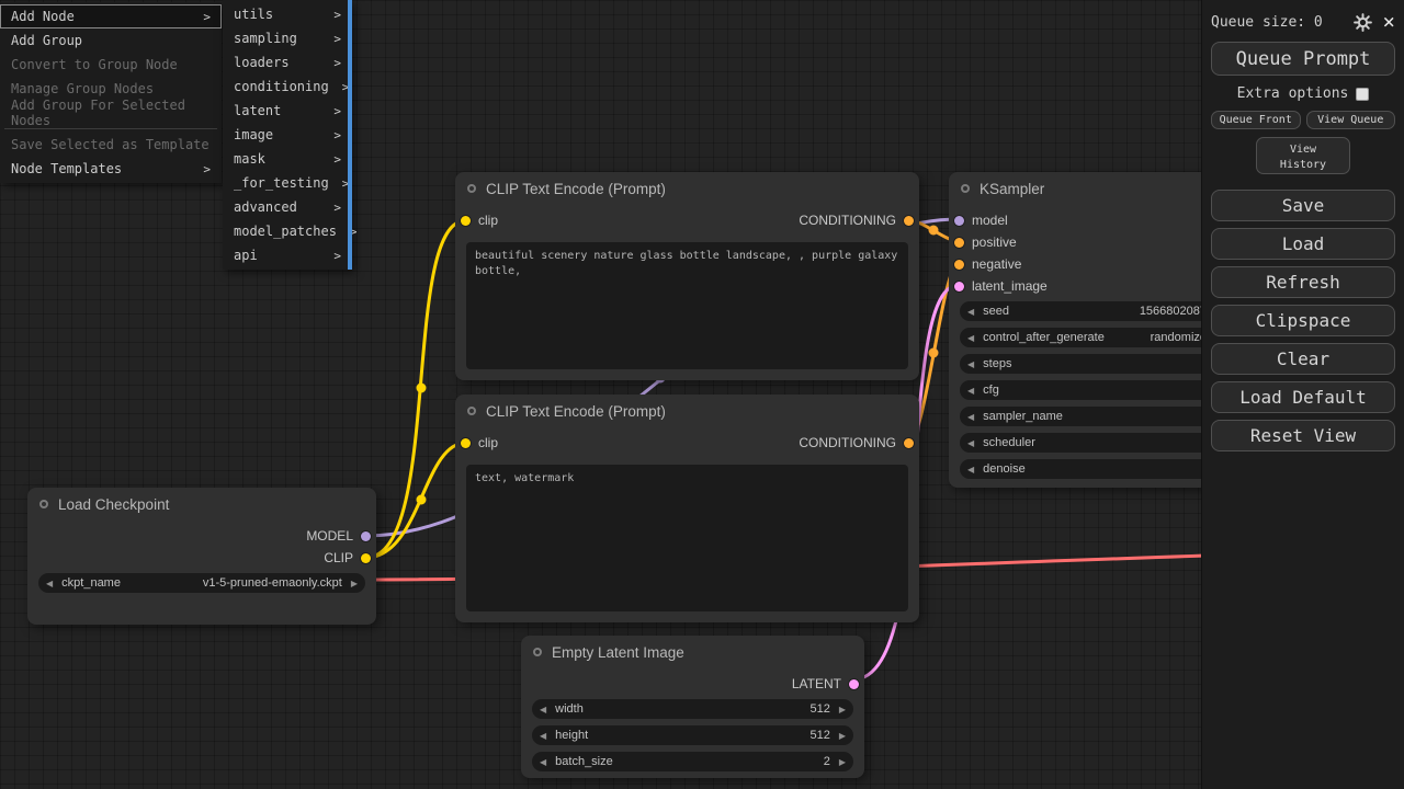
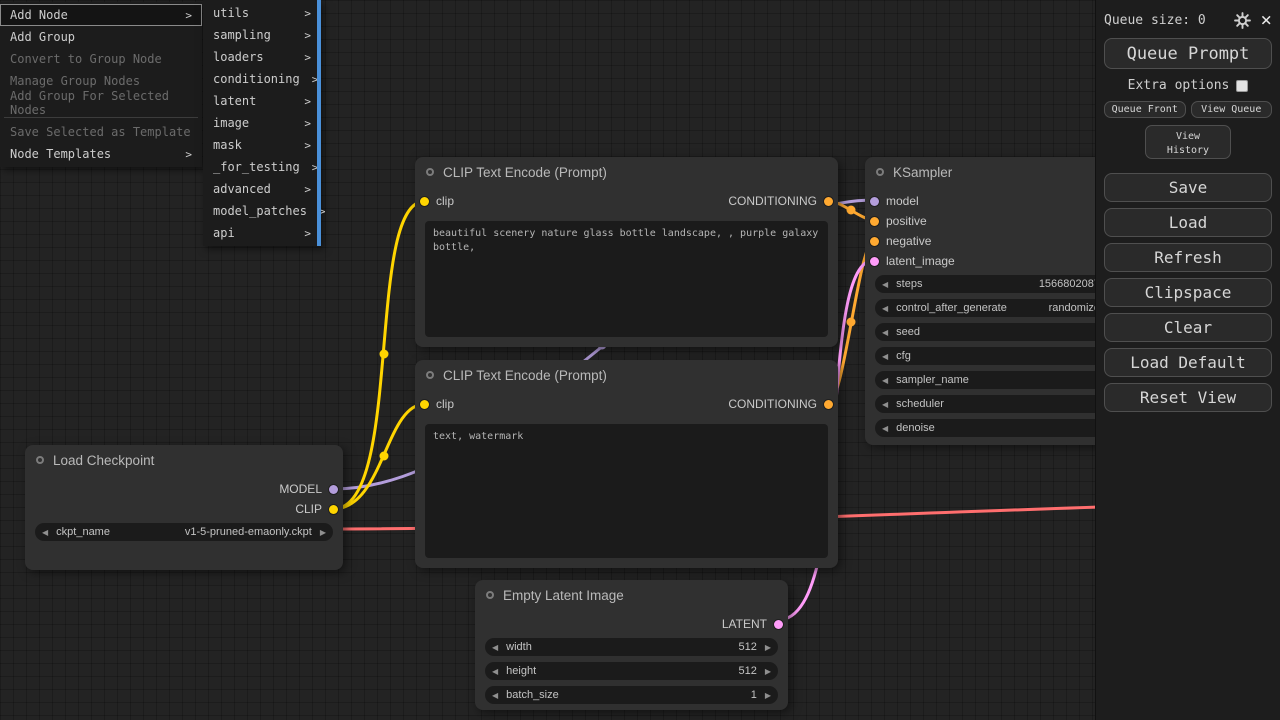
  CLIP Text Encode (Prompt)
  clip
  CONDITIONING
  beautiful scenery nature glass bottle landscape, , purple galaxy bottle,
  CLIP Text Encode (Prompt)
  clip
  CONDITIONING
  text, watermark
  KSampler
  model
  positive
  negative
  latent_image
  ◀
- seed
+ steps
  156680208
  ◀
  control_after_generate
  randomiz
  ◀
- steps
+ seed
  ◀
  cfg
  ◀
  sampler_name
  ◀
  scheduler
  ◀
  denoise
  Load Checkpoint
  MODEL
  CLIP
  ◀
  ckpt_name
  v1-5-pruned-emaonly.ckpt
  ▶
  Empty Latent Image
  LATENT
  ◀
  width
  512
  ▶
  ◀
  height
  512
  ▶
  ◀
  batch_size
- 2
+ 1
  ▶
  Add Node
  >
  Add Group
  Convert to Group Node
  Manage Group Nodes
  Add Group For Selected Nodes
  Save Selected as Template
  Node Templates
  >
  utils
  >
  sampling
  >
  loaders
  >
  conditioning
  >
  latent
  >
  image
  >
  mask
  >
  _for_testing
  >
  advanced
  >
  model_patches
  >
  api
  >
  Queue size: 0
  ×
  Queue Prompt
  Extra options
  Queue Front
  View Queue
  View
  History
  Save
  Load
  Refresh
  Clipspace
  Clear
  Load Default
  Reset View
